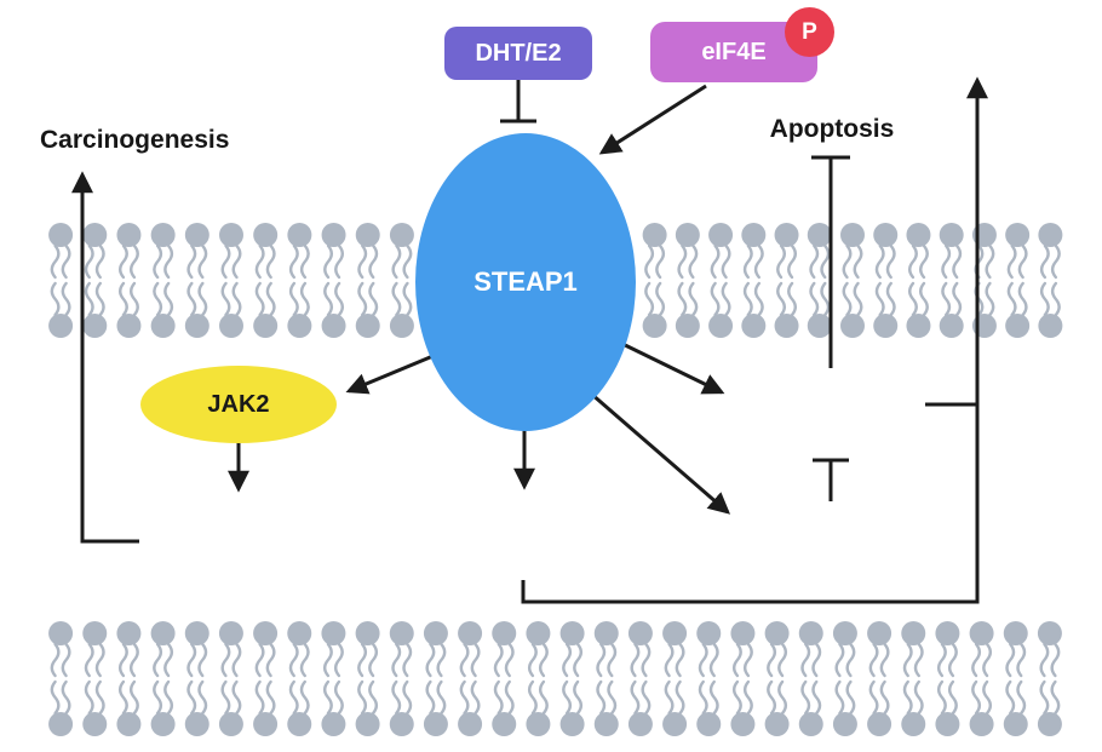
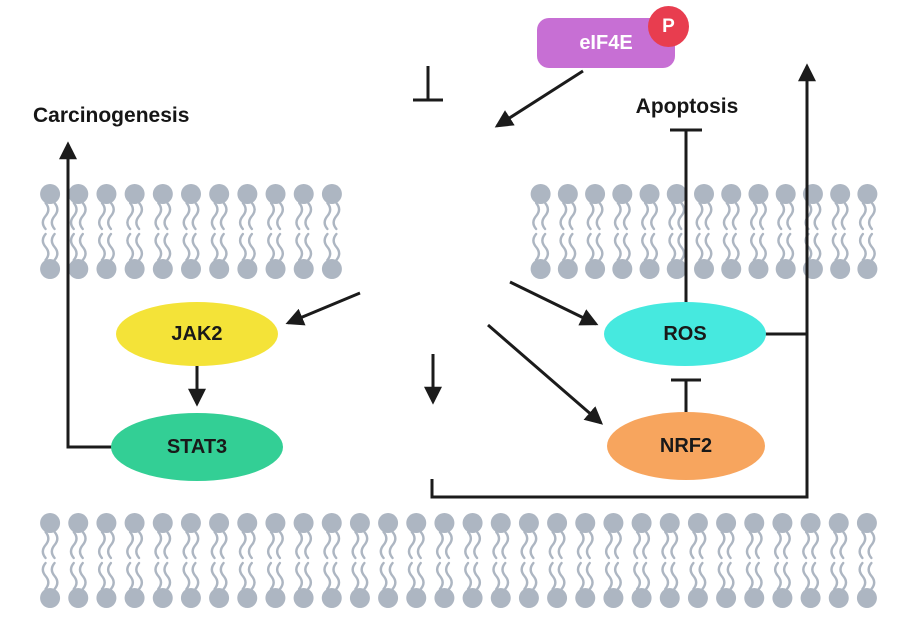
- DHT/E2
  eIF4E
  P
- STEAP1
  JAK2
+ STAT3
+ ROS
+ NRF2
  Carcinogenesis
  Apoptosis
